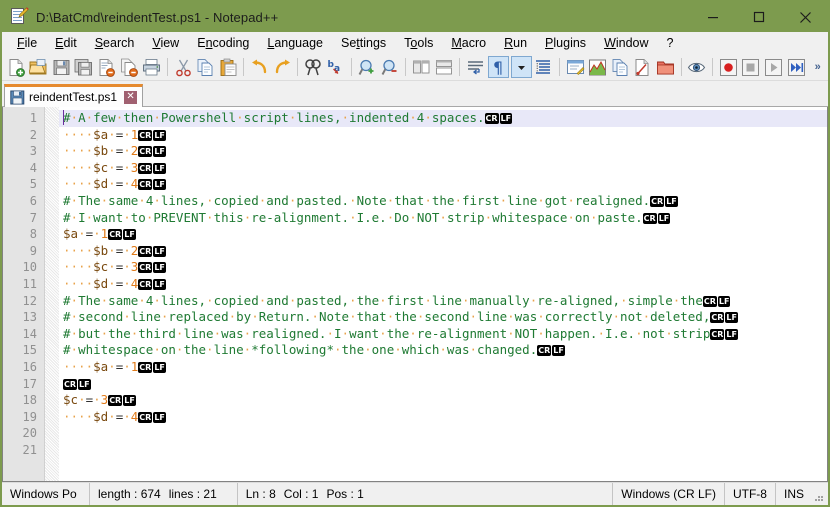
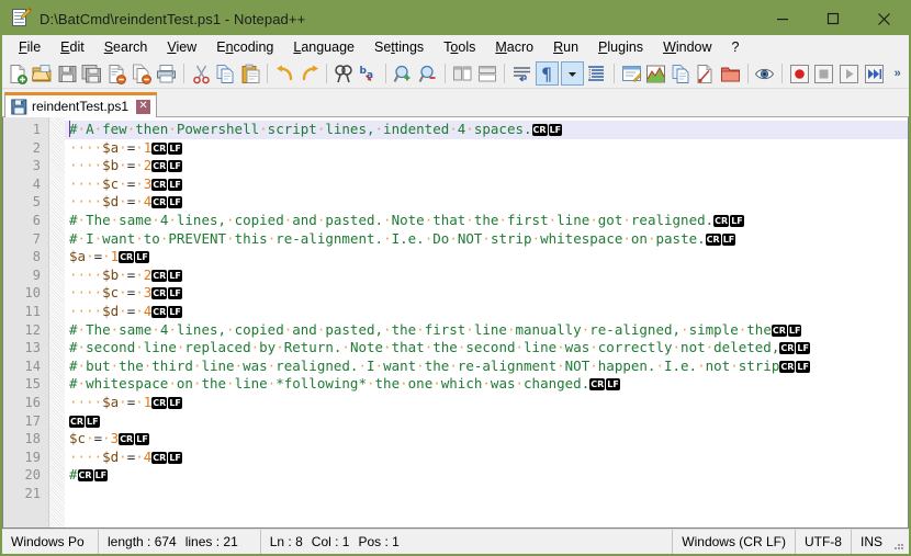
  D:\BatCmd\reindentTest.ps1 - Notepad++
  File
  Edit
  Search
  View
  Encoding
  Language
  Settings
  Tools
  Macro
  Run
  Plugins
  Window
  ?
  b
  a
  ¶
  »
  reindentTest.ps1
  ✕
  1
  2
  3
  4
  5
  6
  7
  8
  9
  10
  11
  12
  13
  14
  15
  16
  17
  18
  19
  20
  21
  #·A·few·then·Powershell·script·lines,·indented·4·spaces.CR LF
  ····$a·=·1CR LF
  ····$b·=·2CR LF
  ····$c·=·3CR LF
  ····$d·=·4CR LF
  #·The·same·4·lines,·copied·and·pasted.·Note·that·the·first·line·got·realigned.CR LF
  #·I·want·to·PREVENT·this·re-alignment.·I.e.·Do·NOT·strip·whitespace·on·paste.CR LF
  $a·=·1CR LF
  ····$b·=·2CR LF
  ····$c·=·3CR LF
  ····$d·=·4CR LF
  #·The·same·4·lines,·copied·and·pasted,·the·first·line·manually·re-aligned,·simple·theCR LF
  #·second·line·replaced·by·Return.·Note·that·the·second·line·was·correctly·not·deleted,CR LF
  #·but·the·third·line·was·realigned.·I·want·the·re-alignment·NOT·happen.·I.e.·not·stripCR LF
  #·whitespace·on·the·line·*following*·the·one·which·was·changed.CR LF
  ····$a·=·1CR LF
  CR LF
  $c·=·3CR LF
  ····$d·=·4CR LF
+ #CR LF
  Windows Po
  length : 674
  lines : 21
  Ln : 8
  Col : 1
  Pos : 1
  Windows (CR LF)
  UTF-8
  INS
